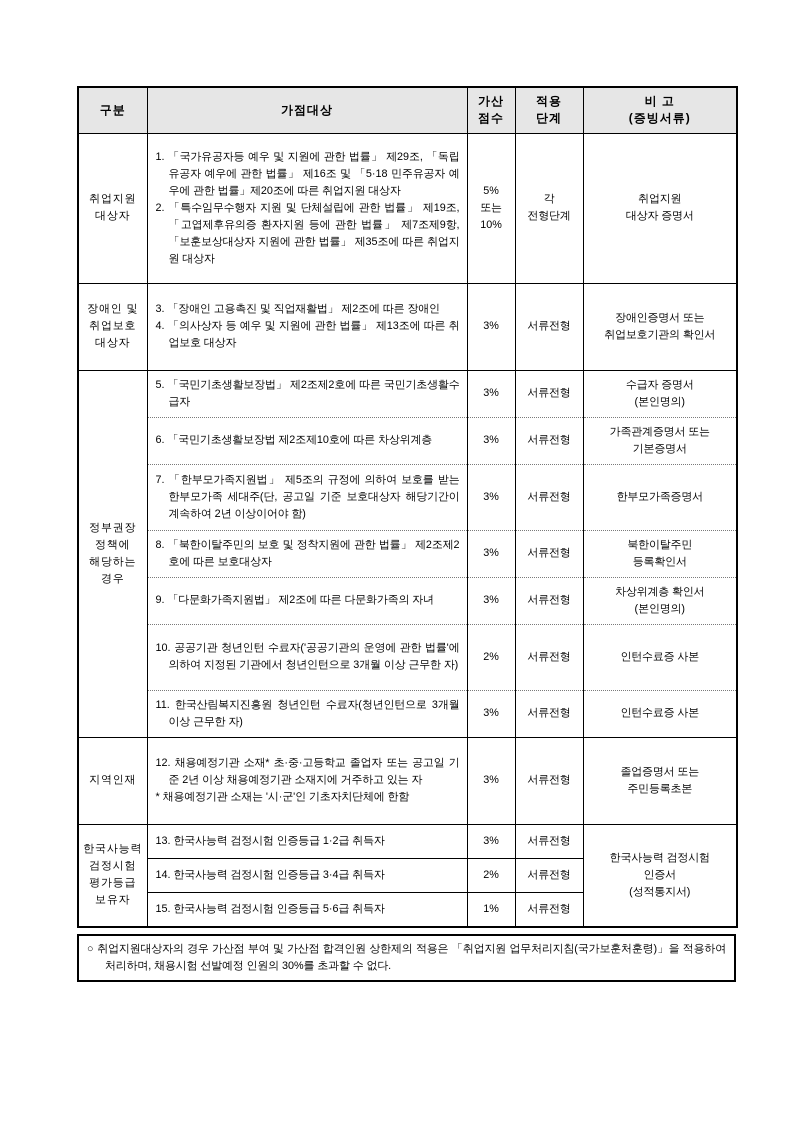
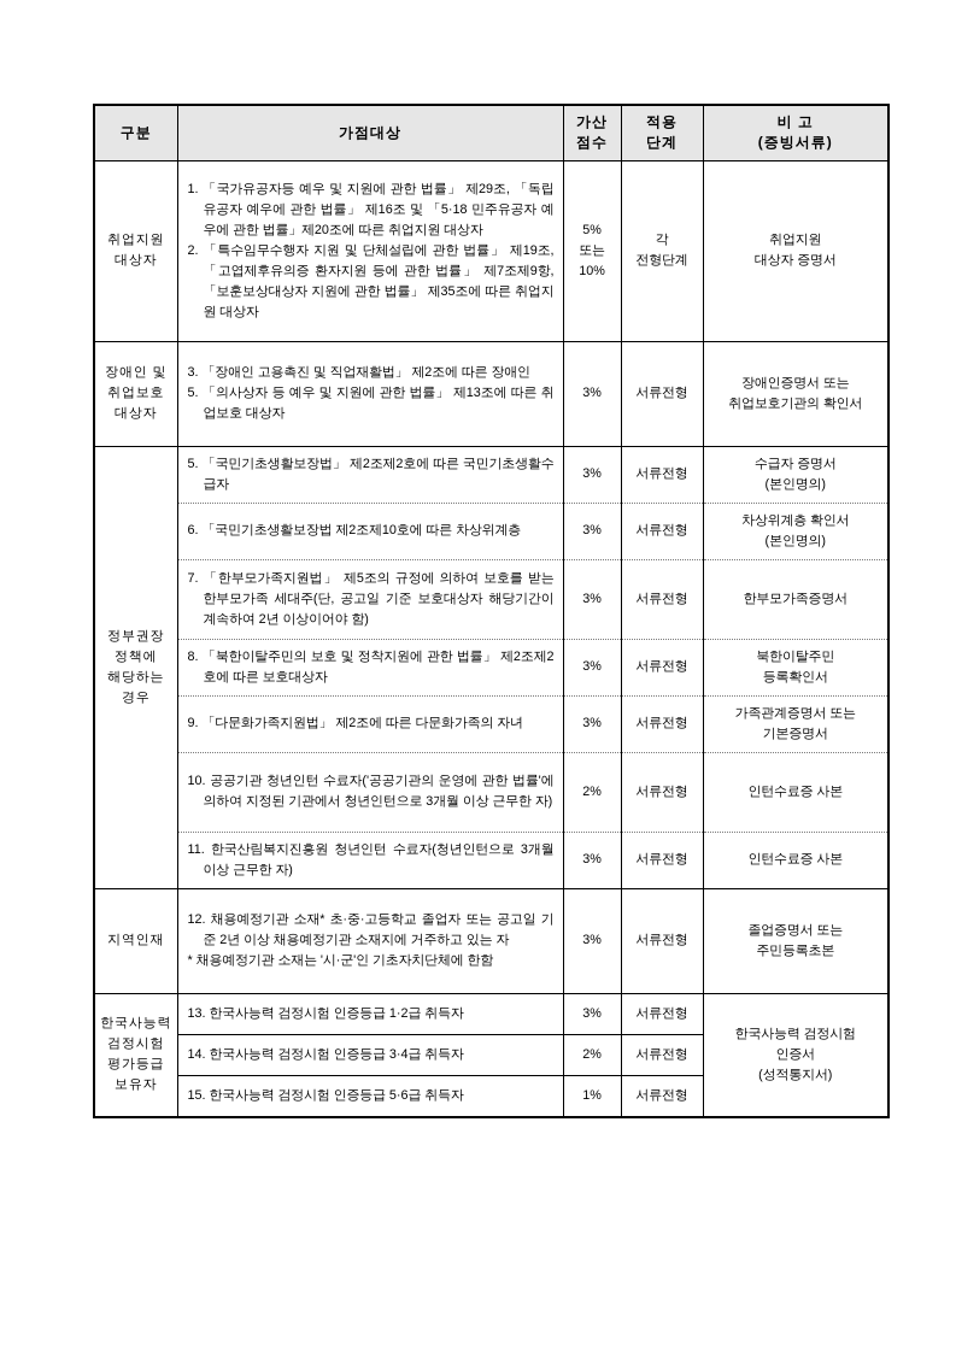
  구분	가점대상	가산 점수	적용 단계	비 고 (증빙서류)
  취업지원 대상자	1. 「국가유공자등 예우 및 지원에 관한 법률」 제29조, 「독립유공자 예우에 관한 법률」 제16조 및 「5·18 민주유공자 예우에 관한 법률」제20조에 따른 취업지원 대상자 2. 「특수임무수행자 지원 및 단체설립에 관한 법률」 제19조, 「고엽제후유의증 환자지원 등에 관한 법률」 제7조제9항, 「보훈보상대상자 지원에 관한 법률」 제35조에 따른 취업지원 대상자	5% 또는 10%	각 전형단계	취업지원 대상자 증명서
- 장애인 및 취업보호 대상자	3. 「장애인 고용촉진 및 직업재활법」 제2조에 따른 장애인 4. 「의사상자 등 예우 및 지원에 관한 법률」 제13조에 따른 취업보호 대상자	3%	서류전형	장애인증명서 또는 취업보호기관의 확인서
+ 장애인 및 취업보호 대상자	3. 「장애인 고용촉진 및 직업재활법」 제2조에 따른 장애인 5. 「의사상자 등 예우 및 지원에 관한 법률」 제13조에 따른 취업보호 대상자	3%	서류전형	장애인증명서 또는 취업보호기관의 확인서
  정부권장 정책에 해당하는 경우	5. 「국민기초생활보장법」 제2조제2호에 따른 국민기초생활수급자	3%	서류전형	수급자 증명서 (본인명의)
- 6. 「국민기초생활보장법 제2조제10호에 따른 차상위계층	3%	서류전형	가족관계증명서 또는 기본증명서
+ 6. 「국민기초생활보장법 제2조제10호에 따른 차상위계층	3%	서류전형	차상위계층 확인서 (본인명의)
  7. 「한부모가족지원법」 제5조의 규정에 의하여 보호를 받는 한부모가족 세대주(단, 공고일 기준 보호대상자 해당기간이 계속하여 2년 이상이어야 함)	3%	서류전형	한부모가족증명서
  8. 「북한이탈주민의 보호 및 정착지원에 관한 법률」 제2조제2호에 따른 보호대상자	3%	서류전형	북한이탈주민 등록확인서
- 9. 「다문화가족지원법」 제2조에 따른 다문화가족의 자녀	3%	서류전형	차상위계층 확인서 (본인명의)
+ 9. 「다문화가족지원법」 제2조에 따른 다문화가족의 자녀	3%	서류전형	가족관계증명서 또는 기본증명서
  10. 공공기관 청년인턴 수료자('공공기관의 운영에 관한 법률'에 의하여 지정된 기관에서 청년인턴으로 3개월 이상 근무한 자)	2%	서류전형	인턴수료증 사본
  11. 한국산림복지진흥원 청년인턴 수료자(청년인턴으로 3개월 이상 근무한 자)	3%	서류전형	인턴수료증 사본
  지역인재	12. 채용예정기관 소재* 초·중·고등학교 졸업자 또는 공고일 기준 2년 이상 채용예정기관 소재지에 거주하고 있는 자 * 채용예정기관 소재는 '시·군'인 기초자치단체에 한함	3%	서류전형	졸업증명서 또는 주민등록초본
  한국사능력 검정시험 평가등급 보유자	13. 한국사능력 검정시험 인증등급 1·2급 취득자	3%	서류전형	한국사능력 검정시험 인증서 (성적통지서)
  14. 한국사능력 검정시험 인증등급 3·4급 취득자	2%	서류전형
  15. 한국사능력 검정시험 인증등급 5·6급 취득자	1%	서류전형
- ○ 취업지원대상자의 경우 가산점 부여 및 가산점 합격인원 상한제의 적용은 「취업지원 업무처리지침(국가보훈처훈령)」을 적용하여 처리하며, 채용시험 선발예정 인원의 30%를 초과할 수 없다.
